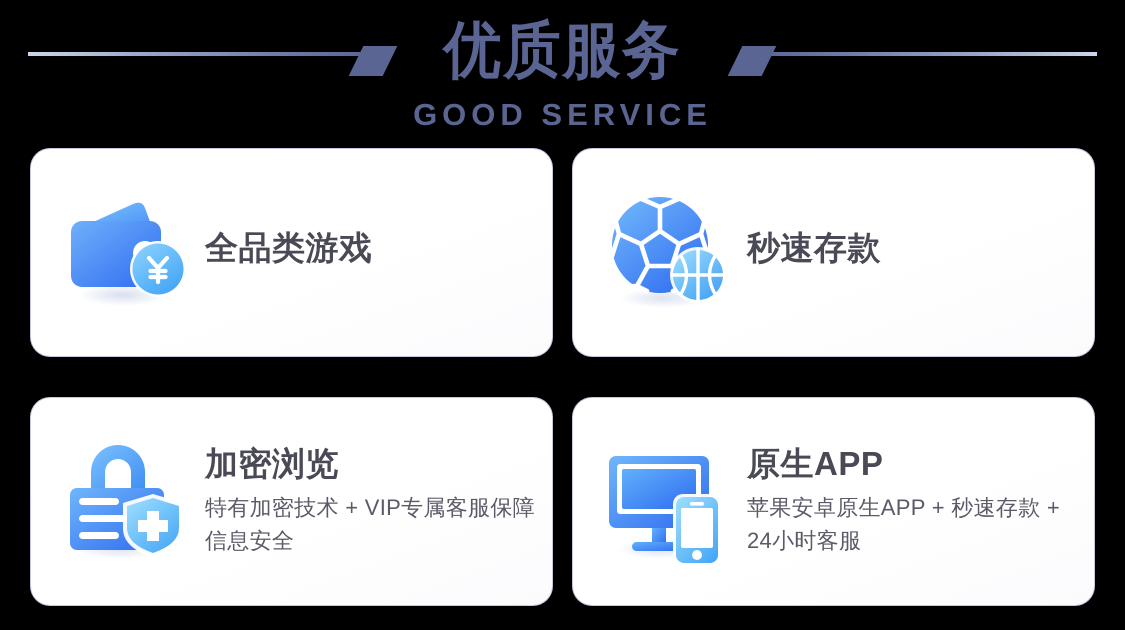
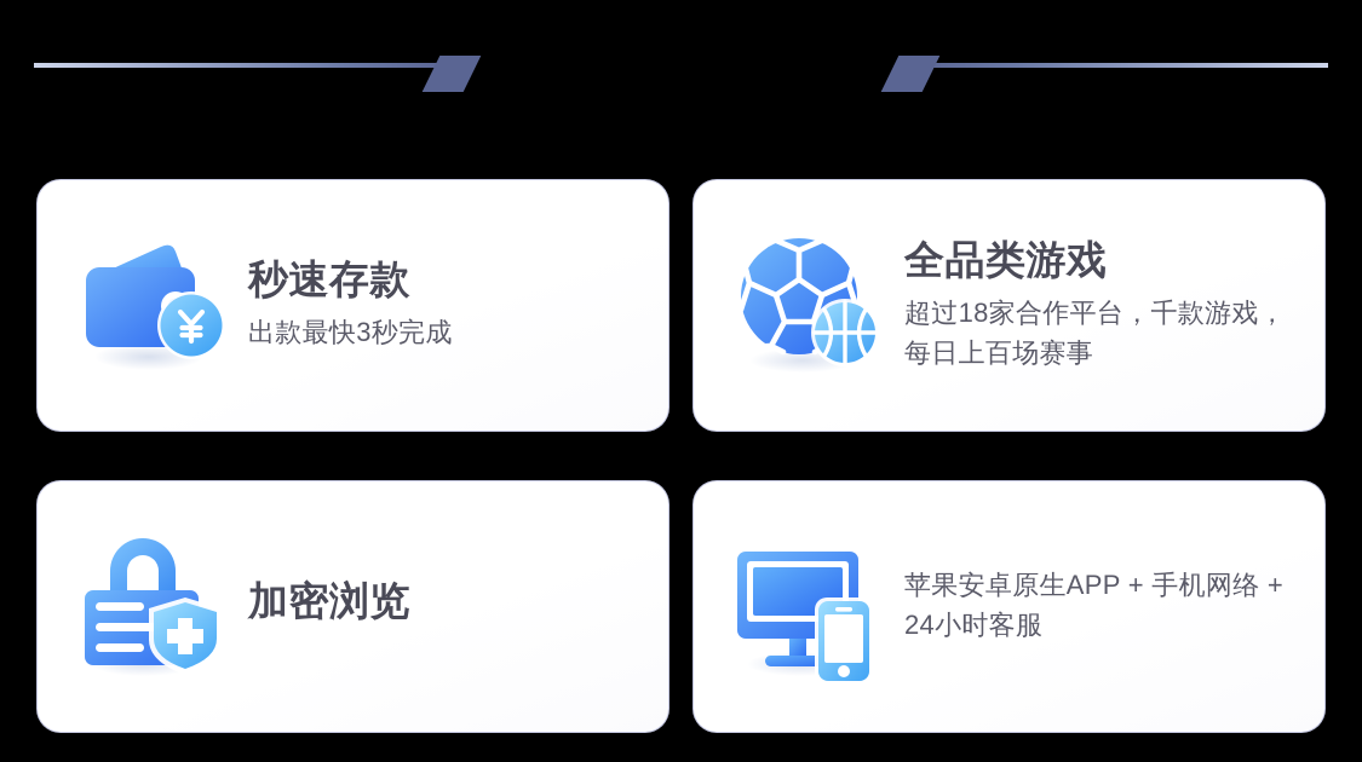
- 优质服务
- GOOD SERVICE
- 全品类游戏
+ 秒速存款
+ 出款最快3秒完成
- 秒速存款
+ 全品类游戏
+ 超过18家合作平台，千款游戏，每日上百场赛事
  加密浏览
- 特有加密技术 + VIP专属客服保障信息安全
- 原生APP
- 苹果安卓原生APP + 秒速存款 + 24小时客服
+ 苹果安卓原生APP + 手机网络 + 24小时客服
